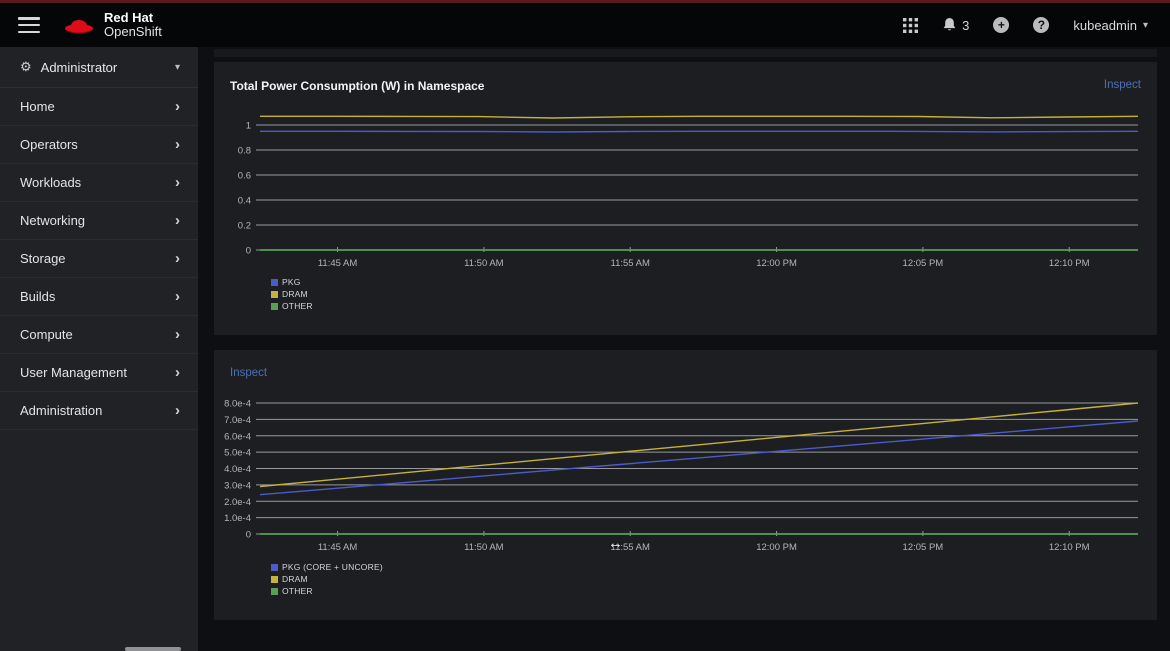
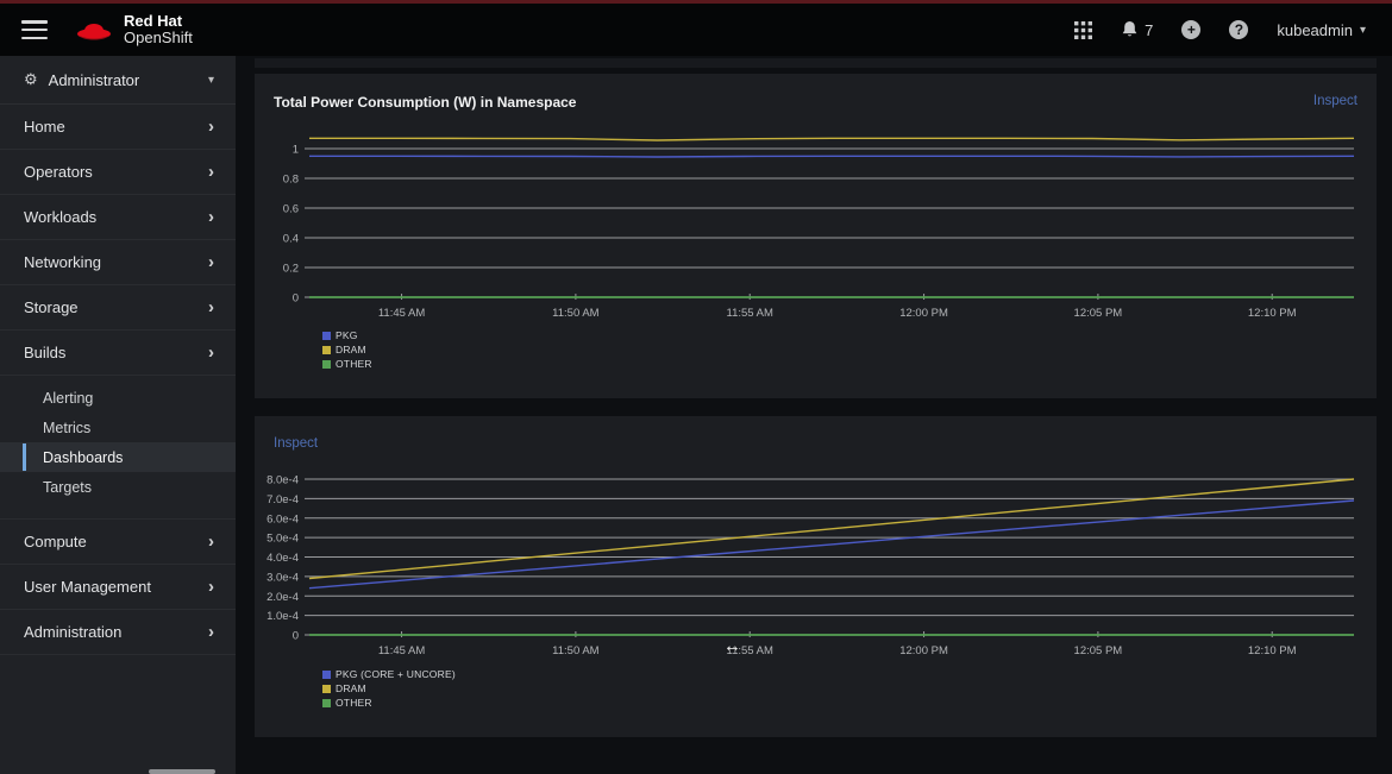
  Red Hat
  OpenShift
- 3
+ 7
  +
  ?
  kubeadmin
  ▾
  ⚙
  Administrator
  ▾
  Home
  ›
  Operators
  ›
  Workloads
  ›
  Networking
  ›
  Storage
  ›
  Builds
  ›
+ Alerting
+ Metrics
+ Dashboards
+ Targets
  Compute
  ›
  User Management
  ›
  Administration
  ›
  0
  0.2
  0.4
  0.6
  0.8
  1
  11:45 AM
  11:50 AM
  11:55 AM
  12:00 PM
  12:05 PM
  12:10 PM
  Total Power Consumption (W) in Namespace
  Inspect
  PKG
  DRAM
  OTHER
  0
  1.0e-4
  2.0e-4
  3.0e-4
  4.0e-4
  5.0e-4
  6.0e-4
  7.0e-4
  8.0e-4
  11:45 AM
  11:50 AM
  11:55 AM
  12:00 PM
  12:05 PM
  12:10 PM
  Inspect
  PKG (CORE + UNCORE)
  DRAM
  OTHER
  ↔
